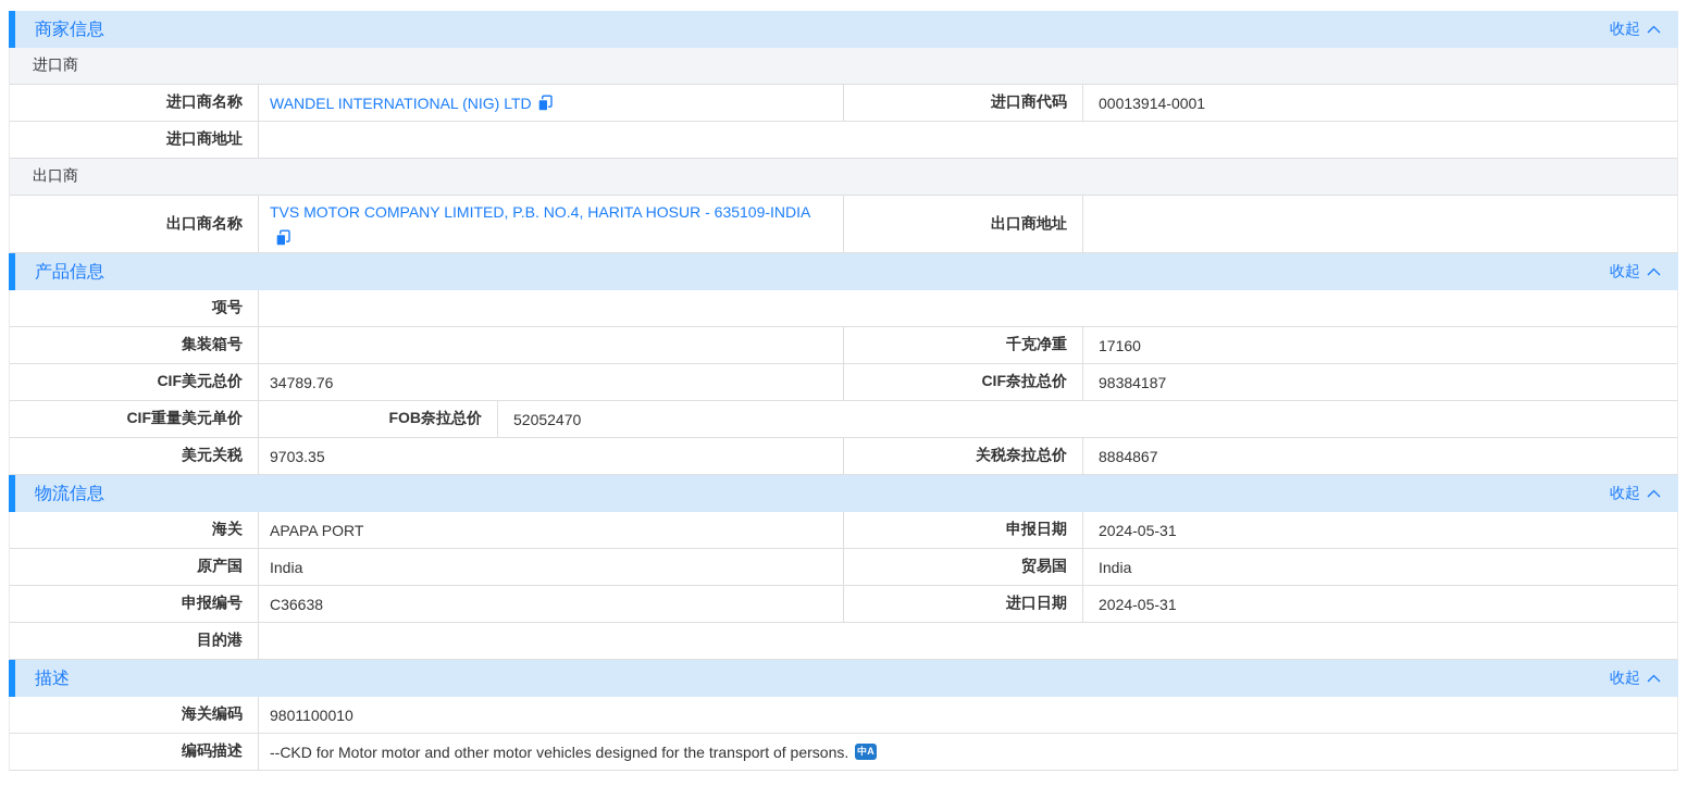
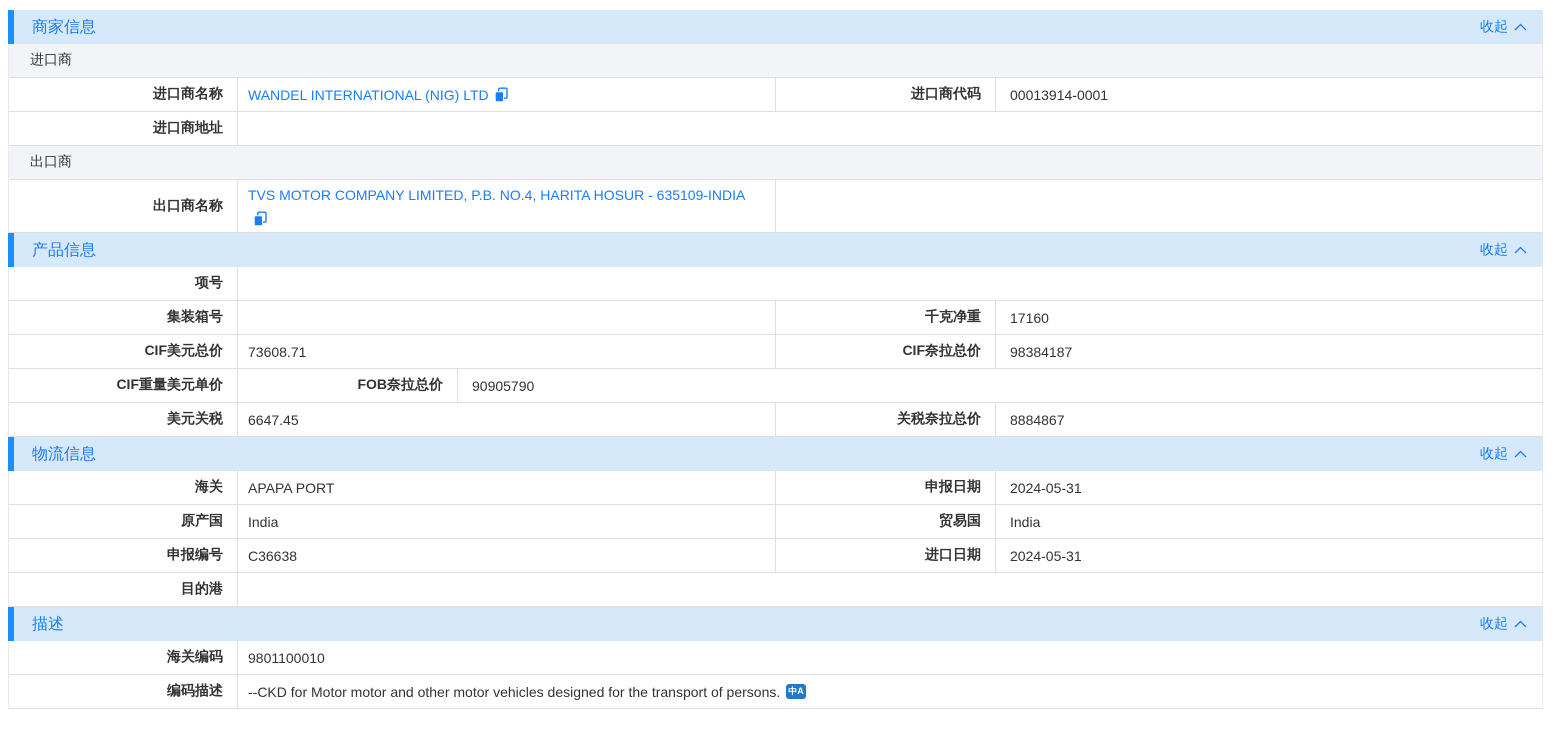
  商家信息
  收起
  进口商
  进口商名称
  WANDEL INTERNATIONAL (NIG) LTD
  进口商代码
  00013914-0001
  进口商地址
  出口商
  出口商名称
  TVS MOTOR COMPANY LIMITED, P.B. NO.4, HARITA HOSUR - 635109-INDIA
- 出口商地址
  产品信息
  收起
  项号
  集装箱号
  千克净重
  17160
  CIF美元总价
- 34789.76
+ 73608.71
  CIF奈拉总价
  98384187
  CIF重量美元单价
  FOB奈拉总价
- 52052470
+ 90905790
  美元关税
- 9703.35
+ 6647.45
  关税奈拉总价
  8884867
  物流信息
  收起
  海关
  APAPA PORT
  申报日期
  2024-05-31
  原产国
  India
  贸易国
  India
  申报编号
  C36638
  进口日期
  2024-05-31
  目的港
  描述
  收起
  海关编码
  9801100010
  编码描述
  --CKD for Motor motor and other motor vehicles designed for the transport of persons.
  中A
